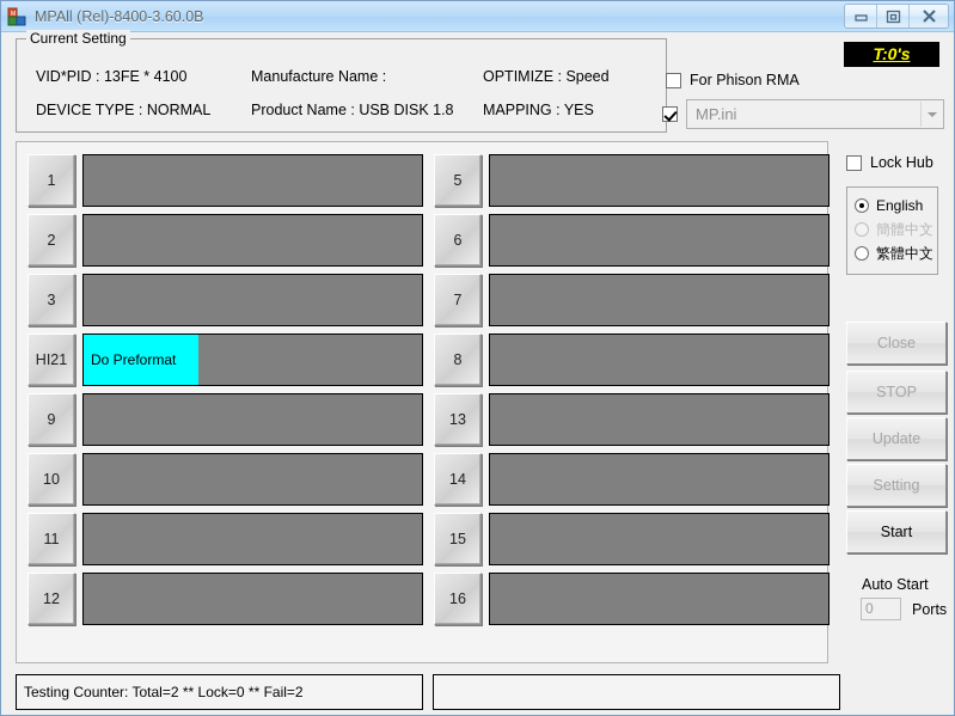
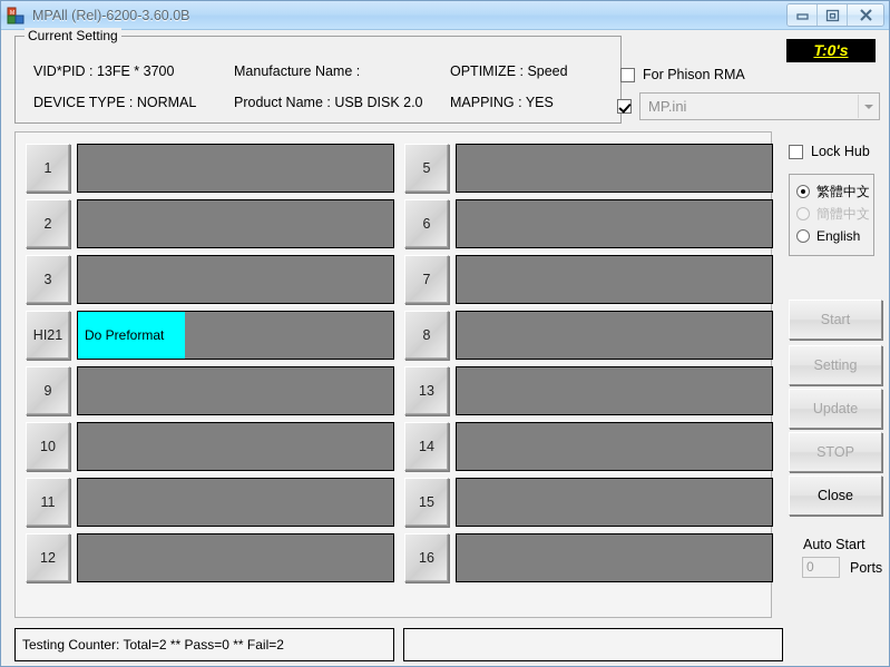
- MPAll (Rel)-8400-3.60.0B
+ MPAll (Rel)-6200-3.60.0B
  Current Setting
- VID*PID : 13FE * 4100
+ VID*PID : 13FE * 3700
  DEVICE TYPE : NORMAL
  Manufacture Name :
- Product Name : USB DISK 1.8
+ Product Name : USB DISK 2.0
  OPTIMIZE : Speed
  MAPPING : YES
  T:0's
  For Phison RMA
  MP.ini
  1
  2
  3
  HI21
  Do Preformat
  9
  10
  11
  12
  5
  6
  7
  8
  13
  14
  15
  16
  Lock Hub
- English
+ 繁體中文
  簡體中文
- 繁體中文
+ English
- Close
+ Start
- STOP
+ Setting
  Update
- Setting
+ STOP
- Start
+ Close
  Auto Start
  0
  Ports
- Testing Counter: Total=2 ** Lock=0 ** Fail=2
+ Testing Counter: Total=2 ** Pass=0 ** Fail=2
